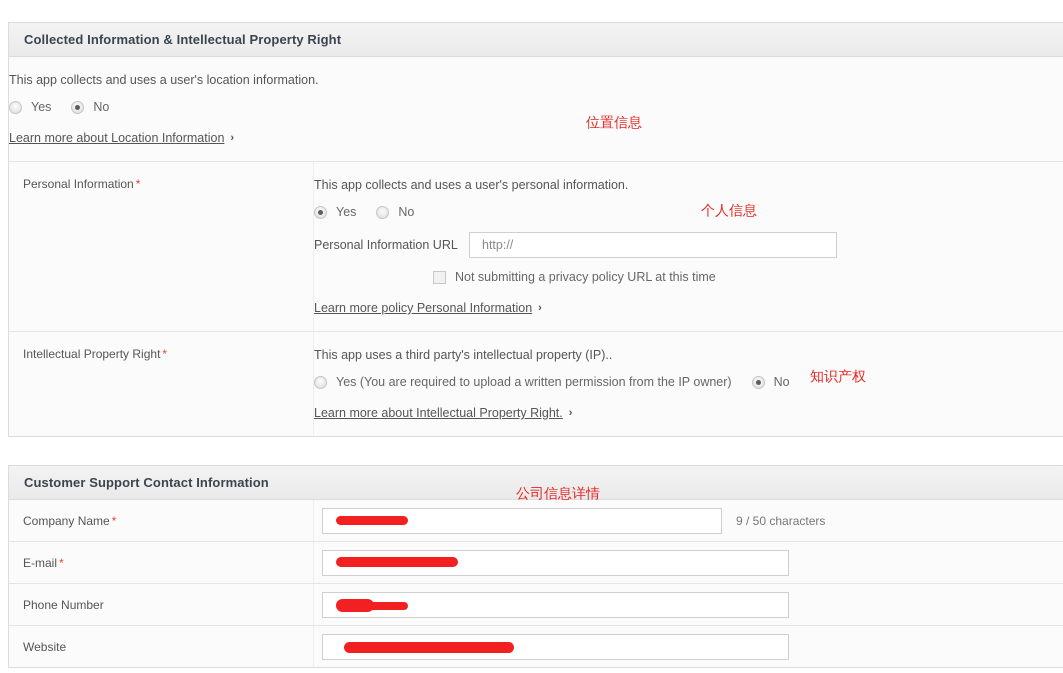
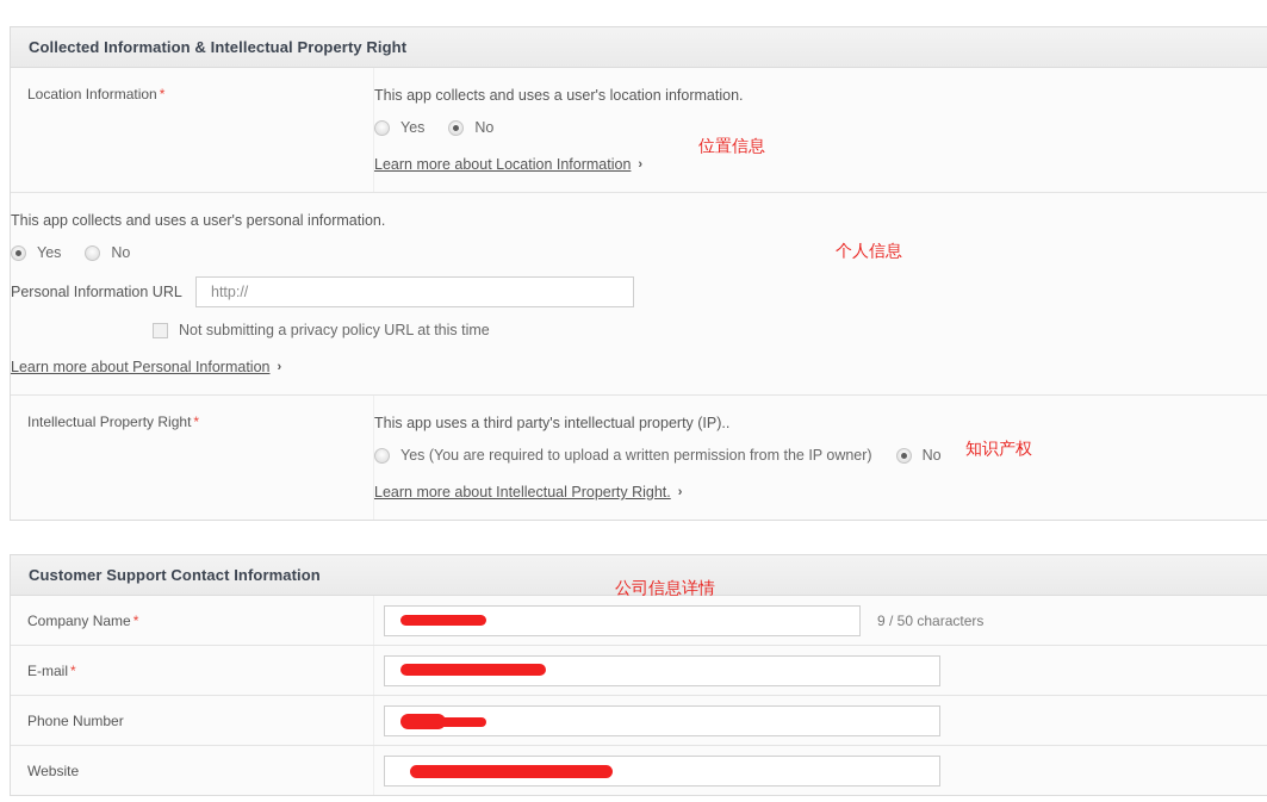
  Collected Information & Intellectual Property Right
+ Location Information *
  This app collects and uses a user's location information.
  Yes
  No
  Learn more about Location Information
  ›
- Personal Information *
  This app collects and uses a user's personal information.
  Yes
  No
  Personal Information URL
  http://
  Not submitting a privacy policy URL at this time
- Learn more policy Personal Information
+ Learn more about Personal Information
  ›
  Intellectual Property Right *
  This app uses a third party's intellectual property (IP)..
  Yes (You are required to upload a written permission from the IP owner)
  No
  Learn more about Intellectual Property Right.
  ›
  Customer Support Contact Information
  Company Name
  *
  9 / 50 characters
  E-mail
  *
  Phone Number
  Website
  位置信息
  个人信息
  知识产权
  公司信息详情
